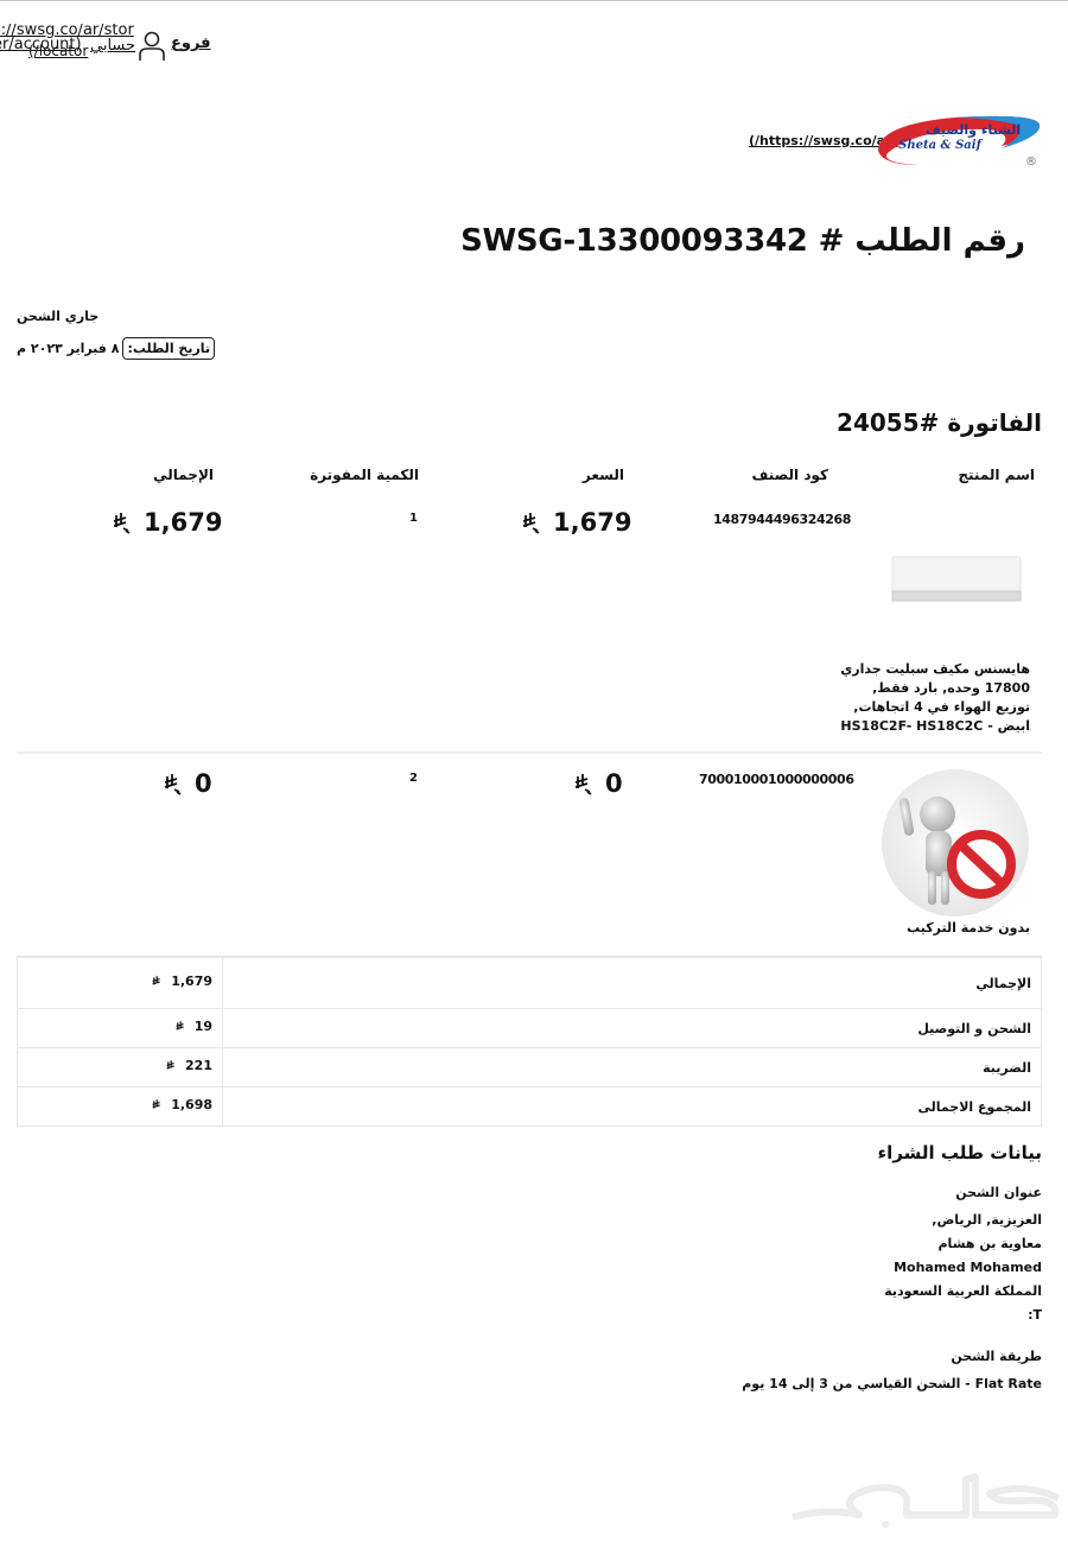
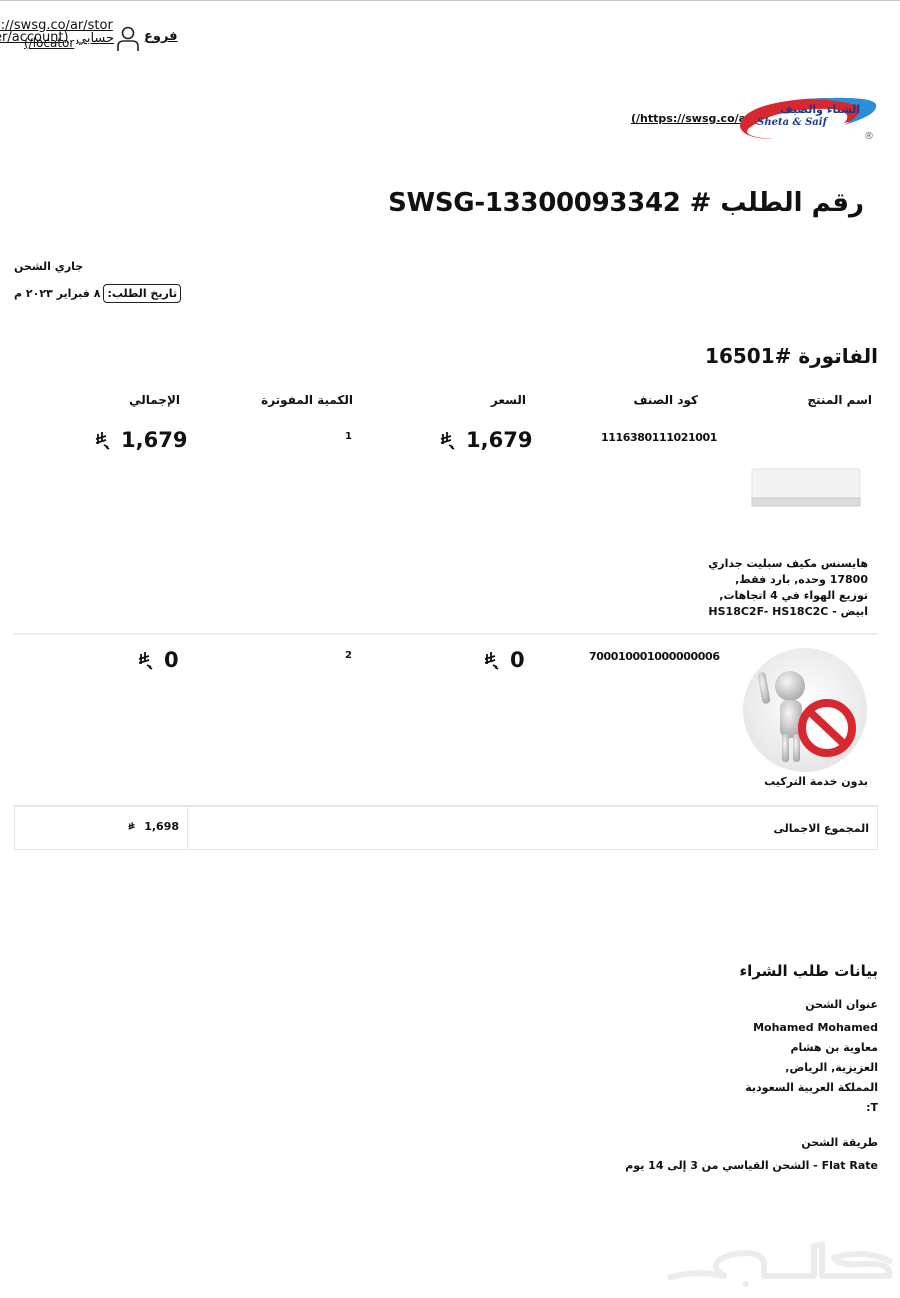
  ://swsg.co/ar/stor
  r/account)
  (/locator
  حسابي
  فروع
  (/https://swsg.co/a
  الشتاء والصيف
  Sheta & Saif
  ®
  رقم الطلب # SWSG-13300093342
  جاري الشحن
  تاريخ الطلب:
  ٨ فبراير ٢٠٢٣ م
- الفاتورة #24055
+ الفاتورة #16501
  اسم المنتج
  كود الصنف
  السعر
  الكمية المفوترة
  الإجمالي
- 1487944496324268
+ 1116380111021001
  1,679
  1
  1,679
  هايسنس مكيف سبليت جداري 17800 وحده, بارد فقط, توزيع الهواء في 4 اتجاهات, ابيض - HS18C2F- HS18C2C
  700010001000000006
  0
  2
  0
  بدون خدمة التركيب
- 1,679	الإجمالي
- 19	الشحن و التوصيل
- 221	الضريبة
  1,698	المجموع الاجمالى
  بيانات طلب الشراء
  عنوان الشحن
- العزيزية, الرياض,
+ Mohamed Mohamed
  معاوية بن هشام
- Mohamed Mohamed
+ العزيزية, الرياض,
  المملكة العربية السعودية
  T:
  طريقة الشحن
  Flat Rate - الشحن القياسي من 3 إلى 14 يوم
